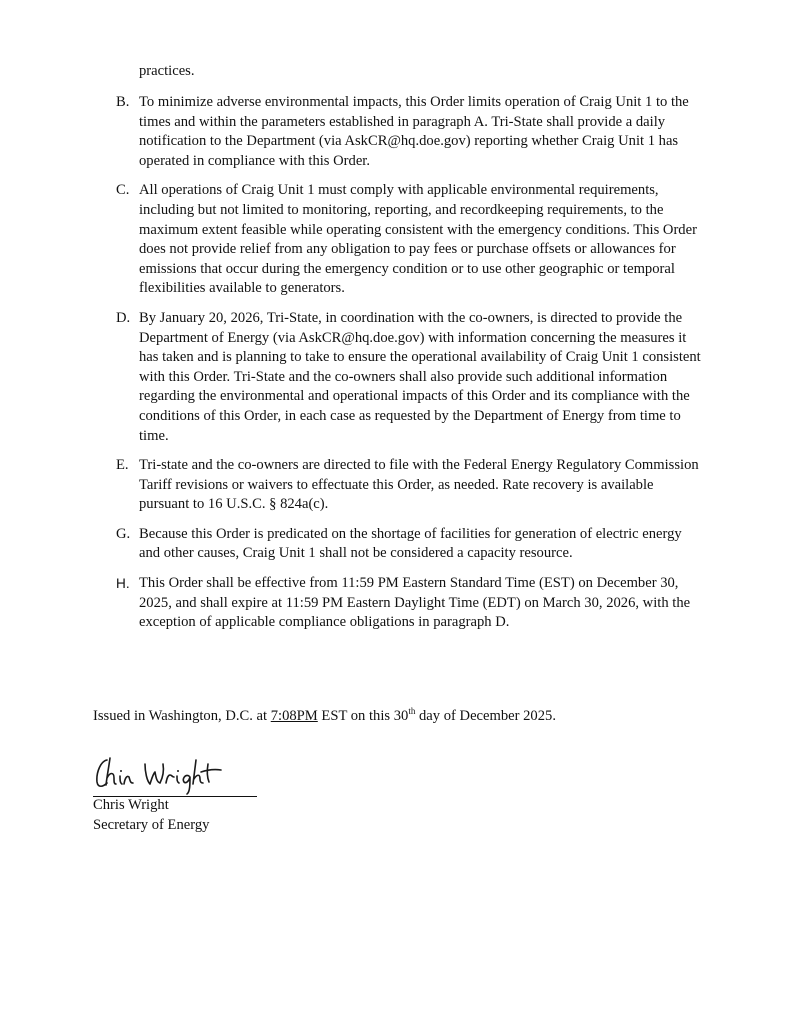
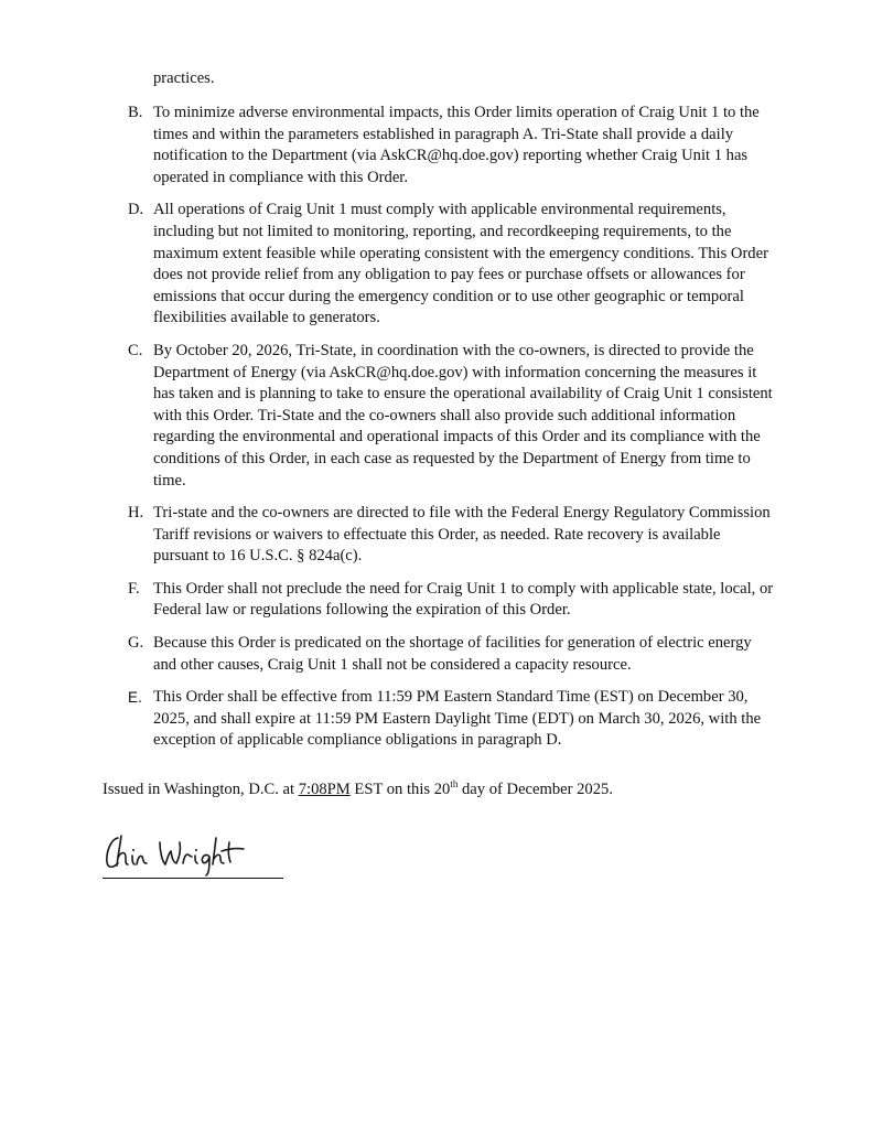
  practices.
  B.
  To minimize adverse environmental impacts, this Order limits operation of Craig Unit 1 to the times and within the parameters established in paragraph A. Tri-State shall provide a daily notification to the Department (via AskCR@hq.doe.gov) reporting whether Craig Unit 1 has operated in compliance with this Order.
- C.
+ D.
  All operations of Craig Unit 1 must comply with applicable environmental requirements, including but not limited to monitoring, reporting, and recordkeeping requirements, to the maximum extent feasible while operating consistent with the emergency conditions. This Order does not provide relief from any obligation to pay fees or purchase offsets or allowances for emissions that occur during the emergency condition or to use other geographic or temporal flexibilities available to generators.
- D.
+ C.
- By January 20, 2026, Tri-State, in coordination with the co-owners, is directed to provide the Department of Energy (via AskCR@hq.doe.gov) with information concerning the measures it has taken and is planning to take to ensure the operational availability of Craig Unit 1 consistent with this Order. Tri-State and the co-owners shall also provide such additional information regarding the environmental and operational impacts of this Order and its compliance with the conditions of this Order, in each case as requested by the Department of Energy from time to time.
+ By October 20, 2026, Tri-State, in coordination with the co-owners, is directed to provide the Department of Energy (via AskCR@hq.doe.gov) with information concerning the measures it has taken and is planning to take to ensure the operational availability of Craig Unit 1 consistent with this Order. Tri-State and the co-owners shall also provide such additional information regarding the environmental and operational impacts of this Order and its compliance with the conditions of this Order, in each case as requested by the Department of Energy from time to time.
- E.
+ H.
  Tri-state and the co-owners are directed to file with the Federal Energy Regulatory Commission Tariff revisions or waivers to effectuate this Order, as needed. Rate recovery is available pursuant to 16 U.S.C. § 824a(c).
+ F.
+ This Order shall not preclude the need for Craig Unit 1 to comply with applicable state, local, or Federal law or regulations following the expiration of this Order.
  G.
  Because this Order is predicated on the shortage of facilities for generation of electric energy and other causes, Craig Unit 1 shall not be considered a capacity resource.
- H.
+ E.
  This Order shall be effective from 11:59 PM Eastern Standard Time (EST) on December 30, 2025, and shall expire at 11:59 PM Eastern Daylight Time (EDT) on March 30, 2026, with the exception of applicable compliance obligations in paragraph D.
- Issued in Washington, D.C. at 7:08PM EST on this 30th day of December 2025.
+ Issued in Washington, D.C. at 7:08PM EST on this 20th day of December 2025.
- Chris Wright
- Secretary of Energy
